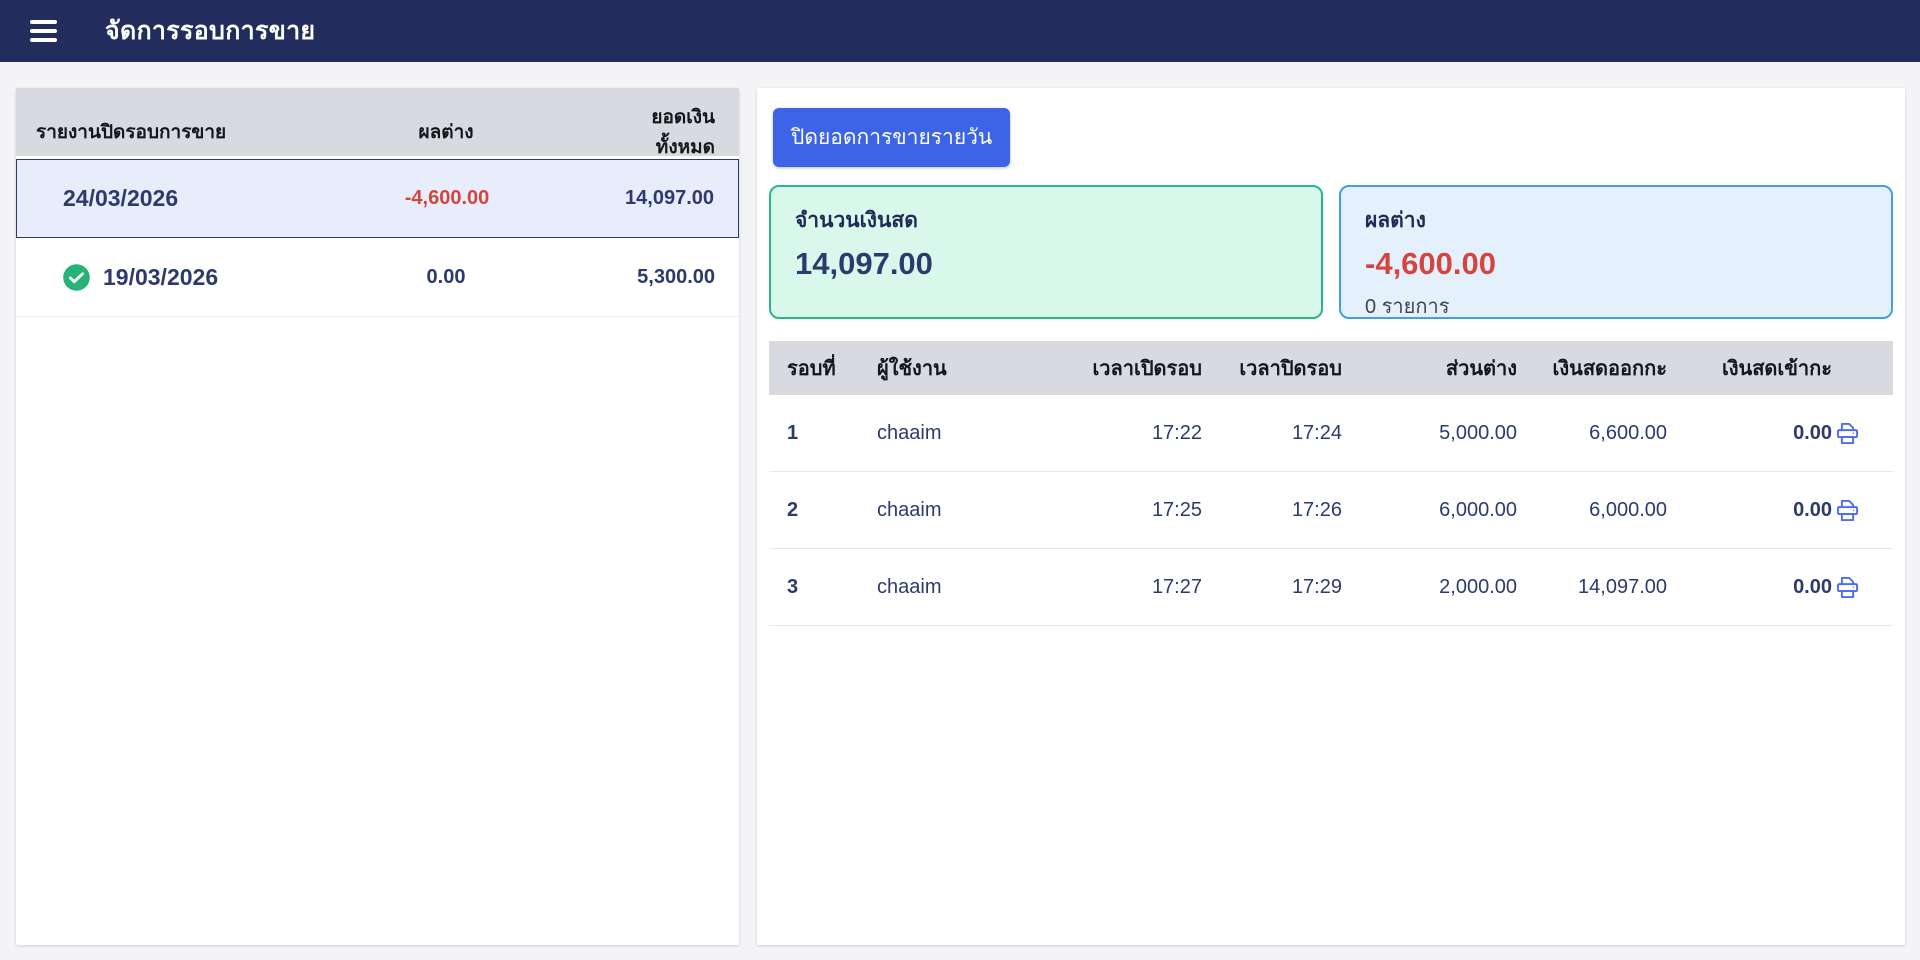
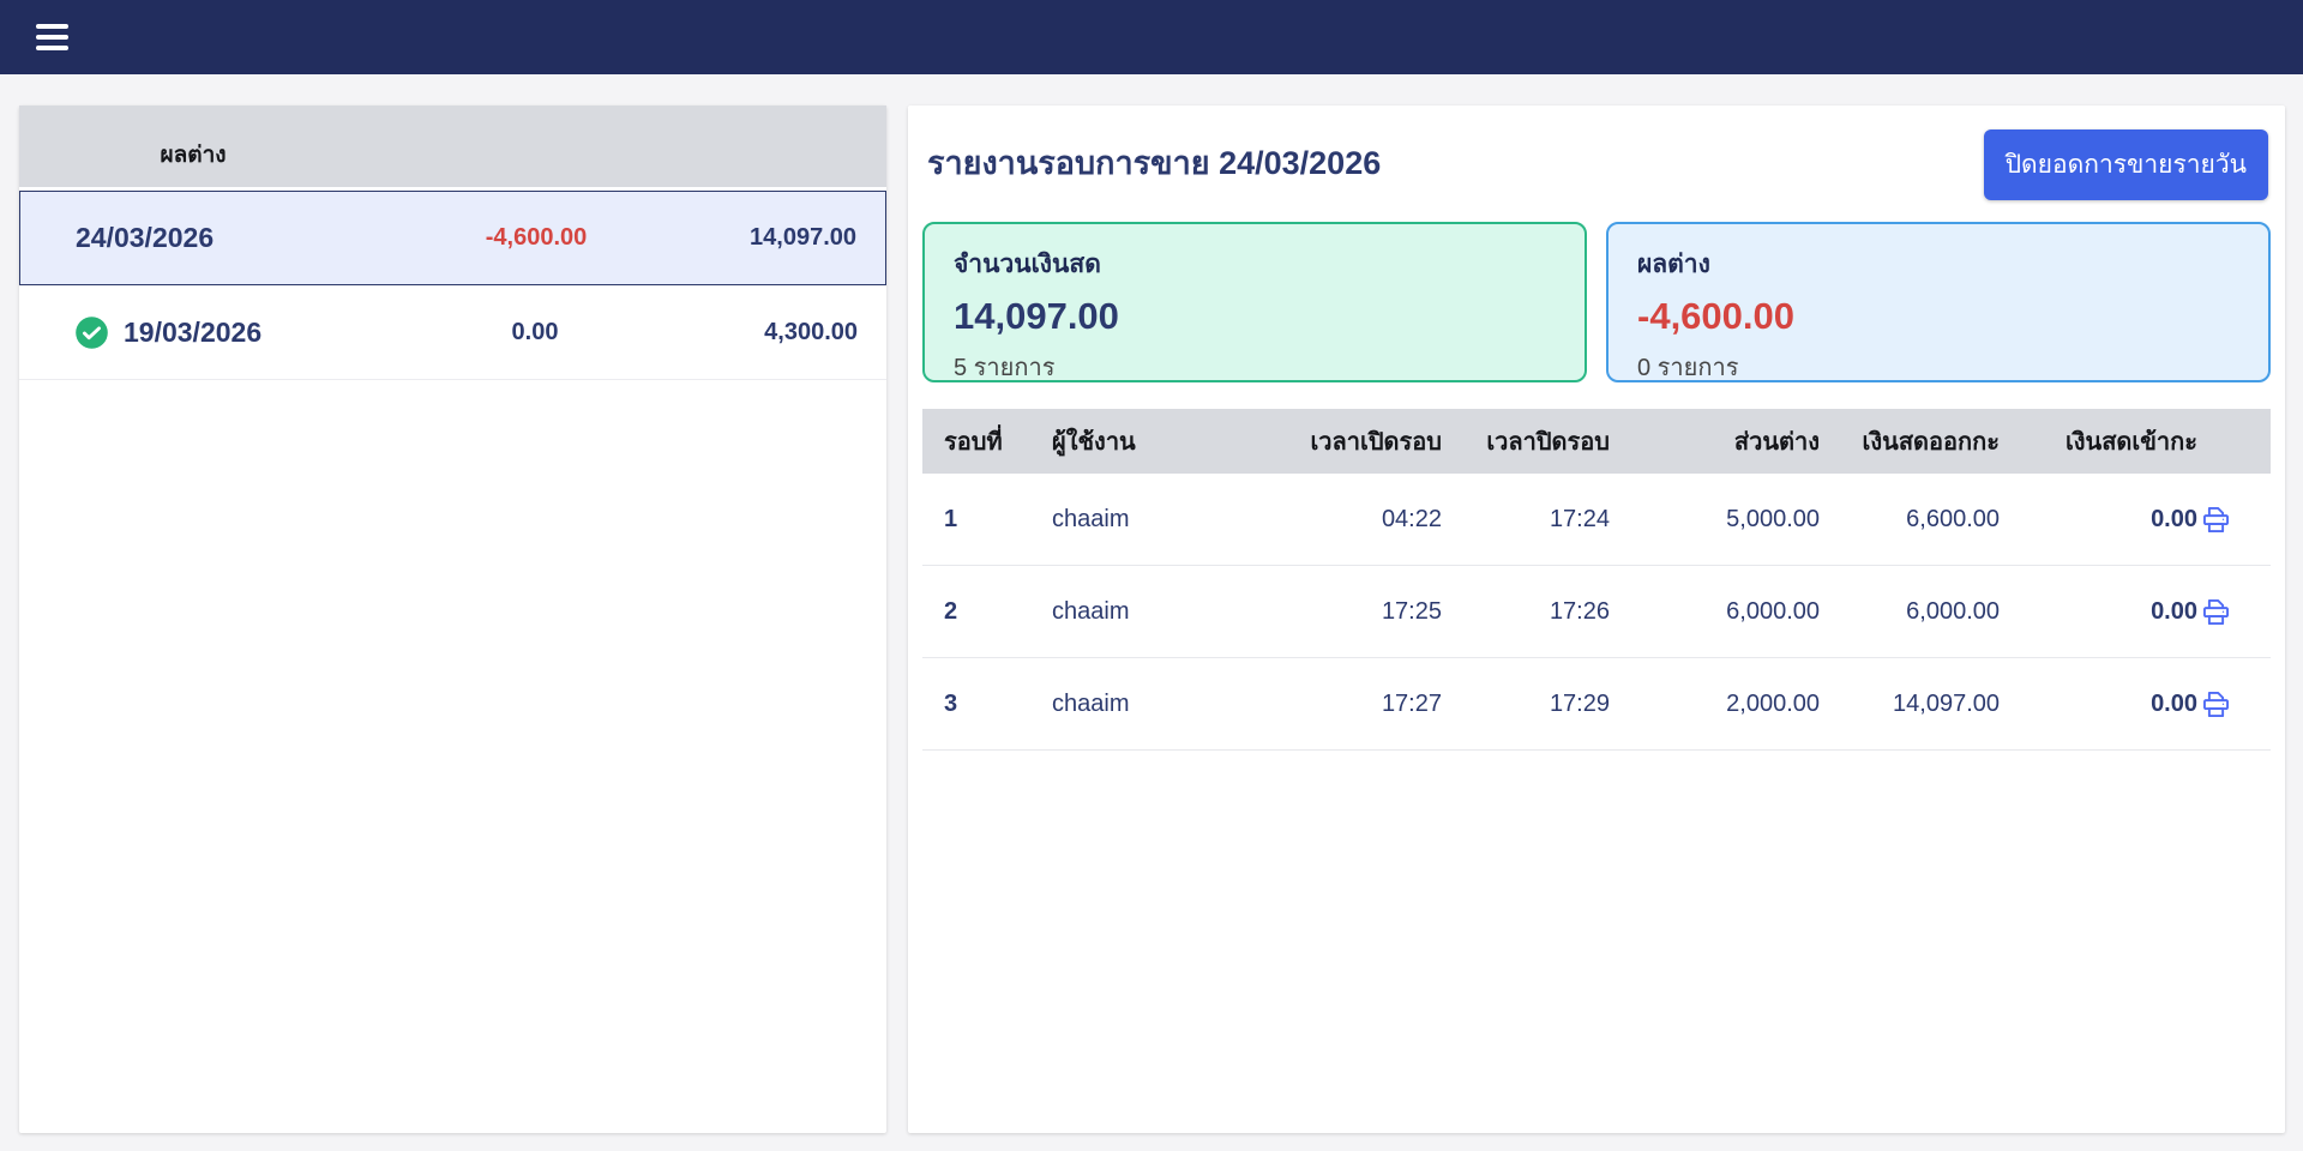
- จัดการรอบการขาย
- รายงานปิดรอบการขาย
  ผลต่าง
- ยอดเงินทั้งหมด
  24/03/2026
  -4,600.00
  14,097.00
  19/03/2026
  0.00
- 5,300.00
+ 4,300.00
+ รายงานรอบการขาย 24/03/2026
  ปิดยอดการขายรายวัน
  จำนวนเงินสด
  14,097.00
+ 5 รายการ
  ผลต่าง
  -4,600.00
  0 รายการ
  รอบที่
  ผู้ใช้งาน
  เวลาเปิดรอบ
  เวลาปิดรอบ
  ส่วนต่าง
  เงินสดออกกะ
  เงินสดเข้ากะ
  1
  chaaim
- 17:22
+ 04:22
  17:24
  5,000.00
  6,600.00
  0.00
  2
  chaaim
  17:25
  17:26
  6,000.00
  6,000.00
  0.00
  3
  chaaim
  17:27
  17:29
  2,000.00
  14,097.00
  0.00
